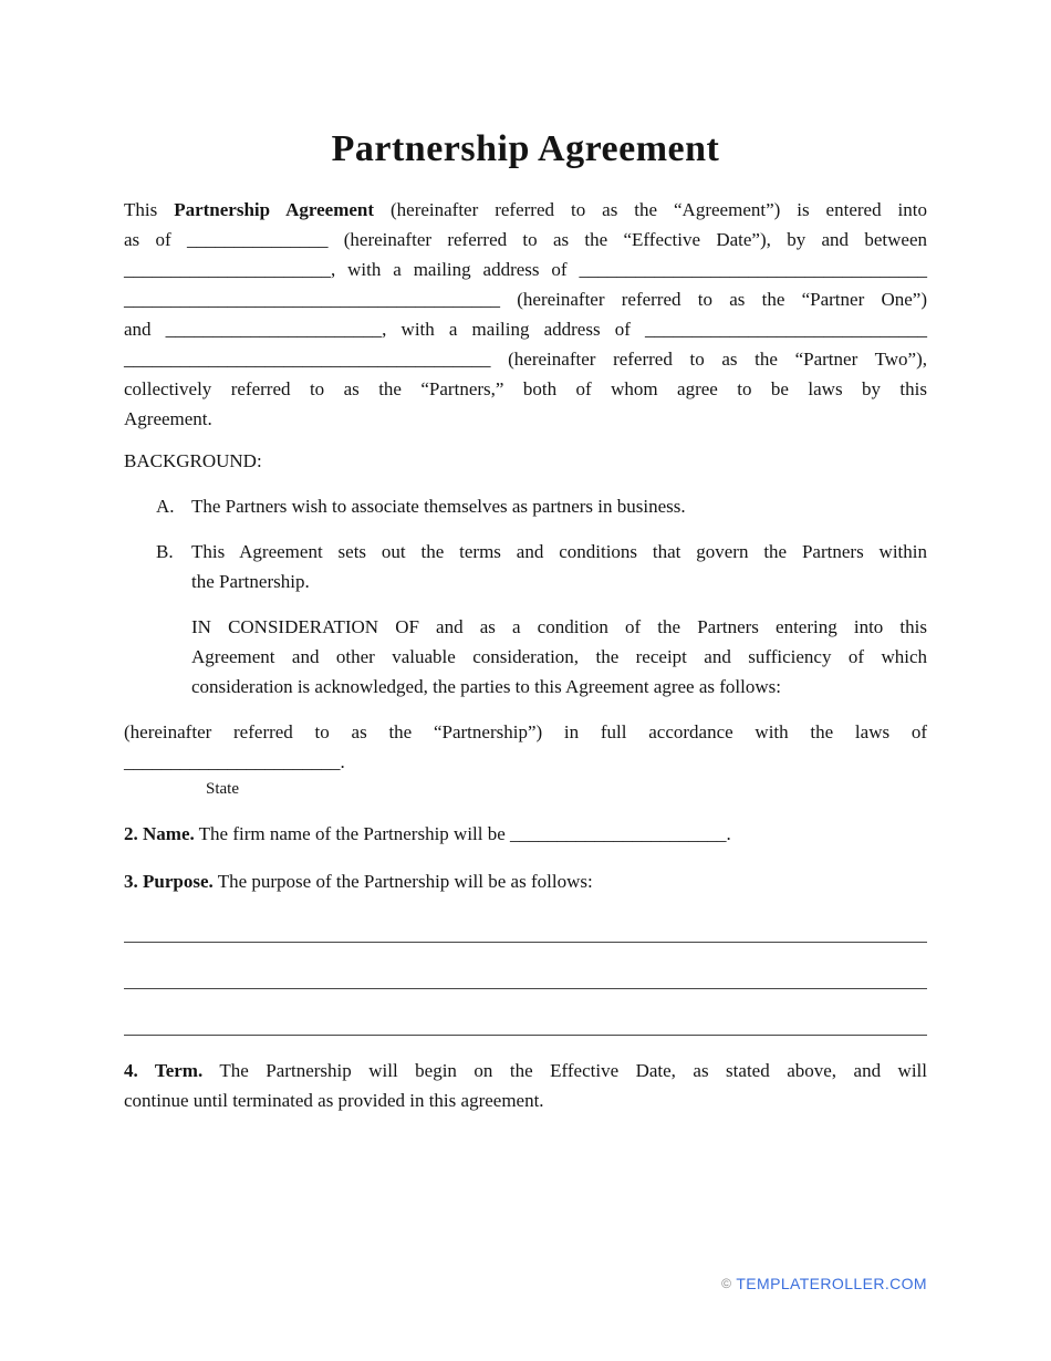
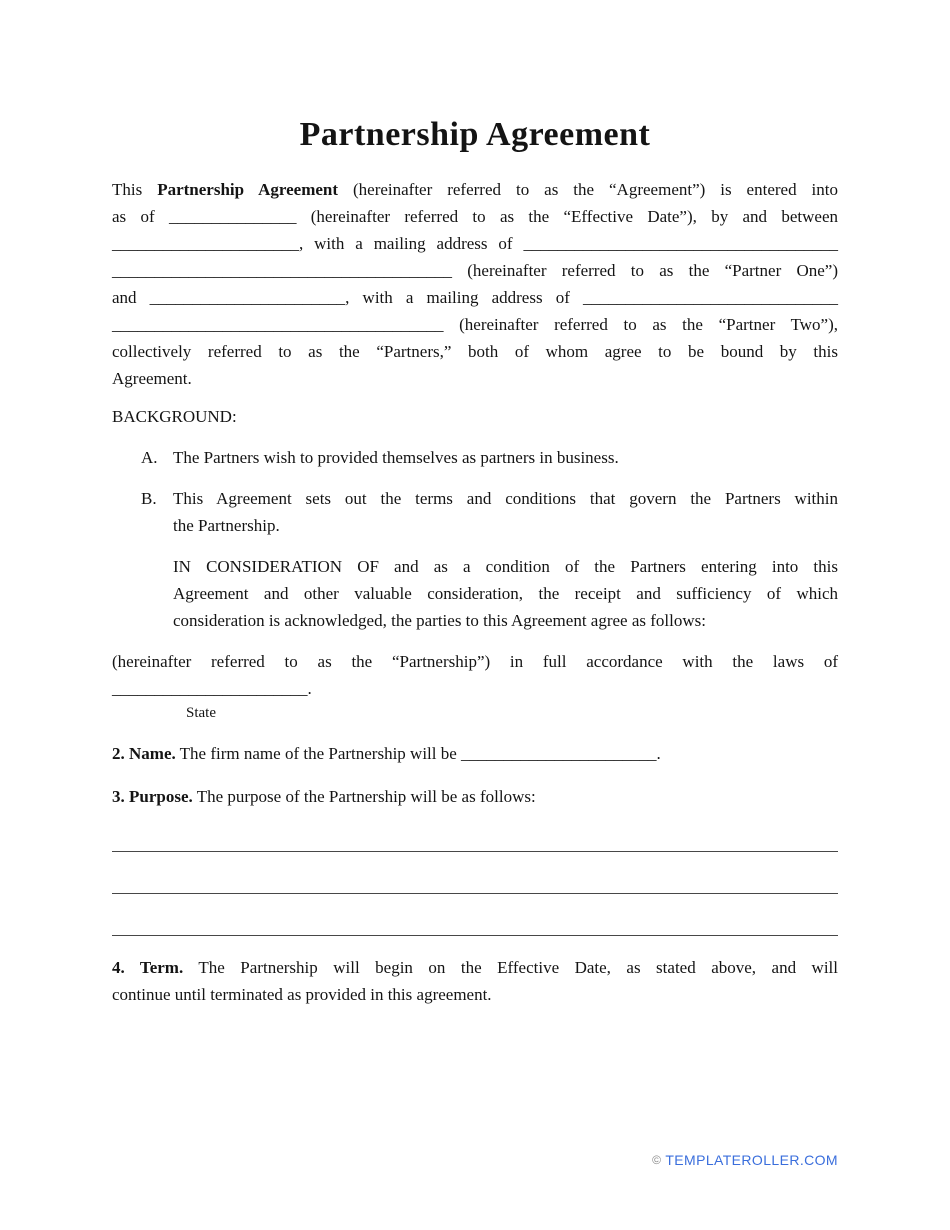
  Partnership Agreement
  This Partnership Agreement (hereinafter referred to as the “Agreement”) is entered into
  as of _______________ (hereinafter referred to as the “Effective Date”), by and between
  ______________________, with a mailing address of _____________________________________
  ________________________________________ (hereinafter referred to as the “Partner One”)
  and _______________________, with a mailing address of ______________________________
  _______________________________________ (hereinafter referred to as the “Partner Two”),
- collectively referred to as the “Partners,” both of whom agree to be laws by this
+ collectively referred to as the “Partners,” both of whom agree to be bound by this
  Agreement.
  BACKGROUND:
  A.
- The Partners wish to associate themselves as partners in business.
+ The Partners wish to provided themselves as partners in business.
  B.
  This Agreement sets out the terms and conditions that govern the Partners within
  the Partnership.
  IN CONSIDERATION OF and as a condition of the Partners entering into this
  Agreement and other valuable consideration, the receipt and sufficiency of which
  consideration is acknowledged, the parties to this Agreement agree as follows:
  (hereinafter referred to as the “Partnership”) in full accordance with the laws of
  _______________________.
  State
  2. Name. The firm name of the Partnership will be _______________________.
  3. Purpose. The purpose of the Partnership will be as follows:
  4. Term. The Partnership will begin on the Effective Date, as stated above, and will
  continue until terminated as provided in this agreement.
  © TEMPLATEROLLER.COM
